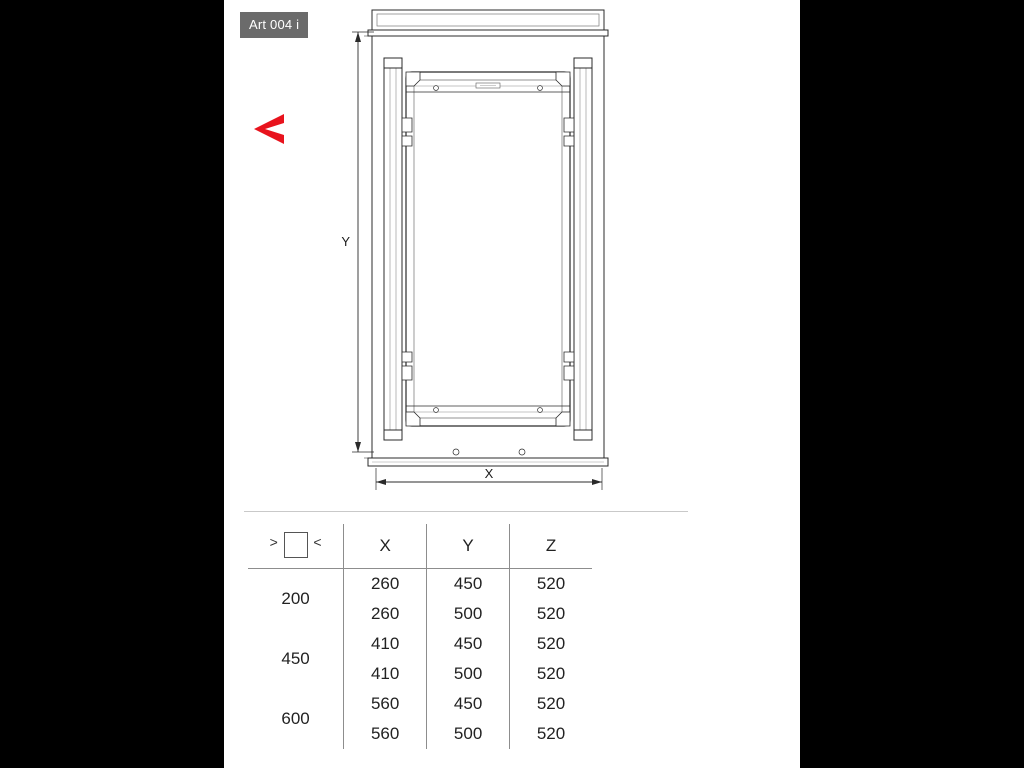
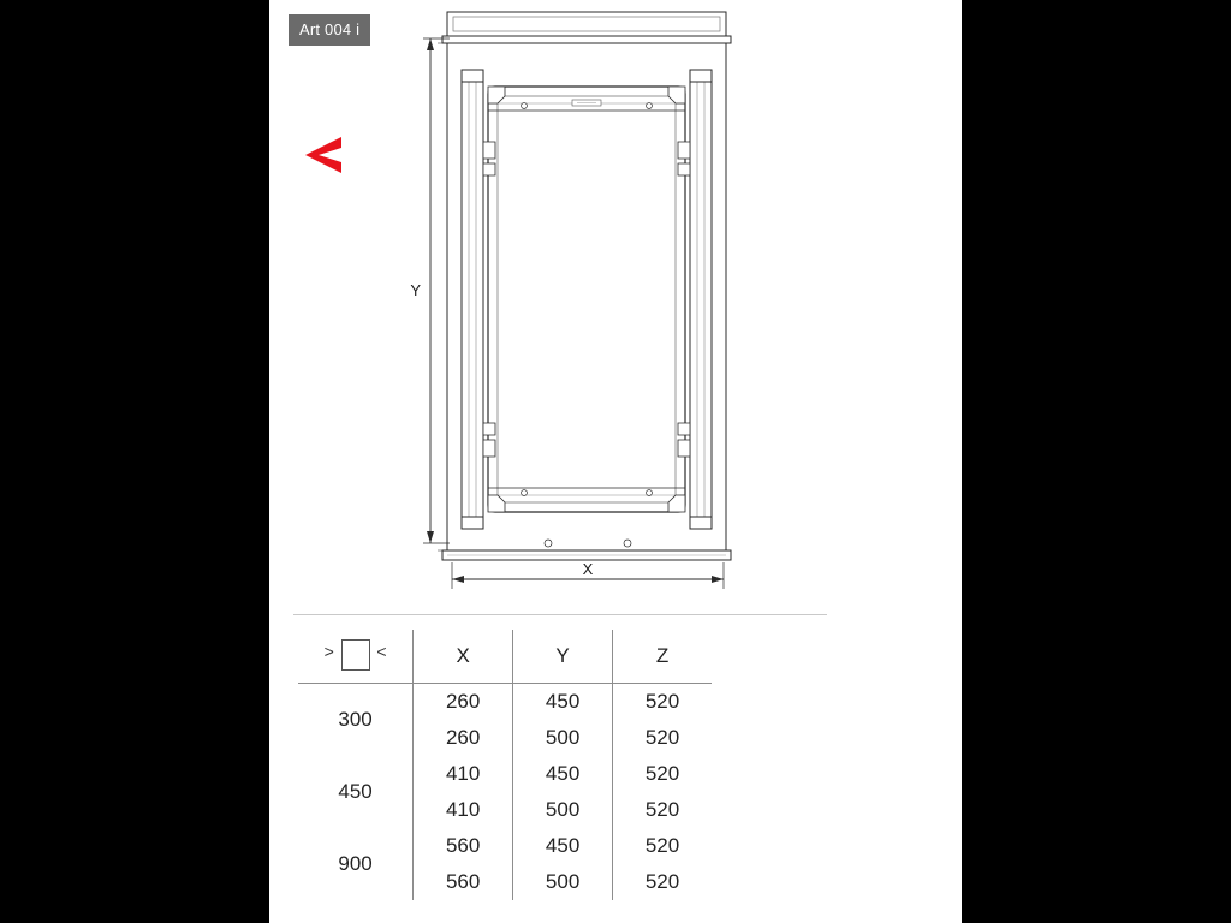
  Art 004 i
  Y
  X
  > <	X	Y	Z
- 200	260	450	520
+ 300	260	450	520
  260	500	520
  450	410	450	520
  410	500	520
- 600	560	450	520
+ 900	560	450	520
  560	500	520
